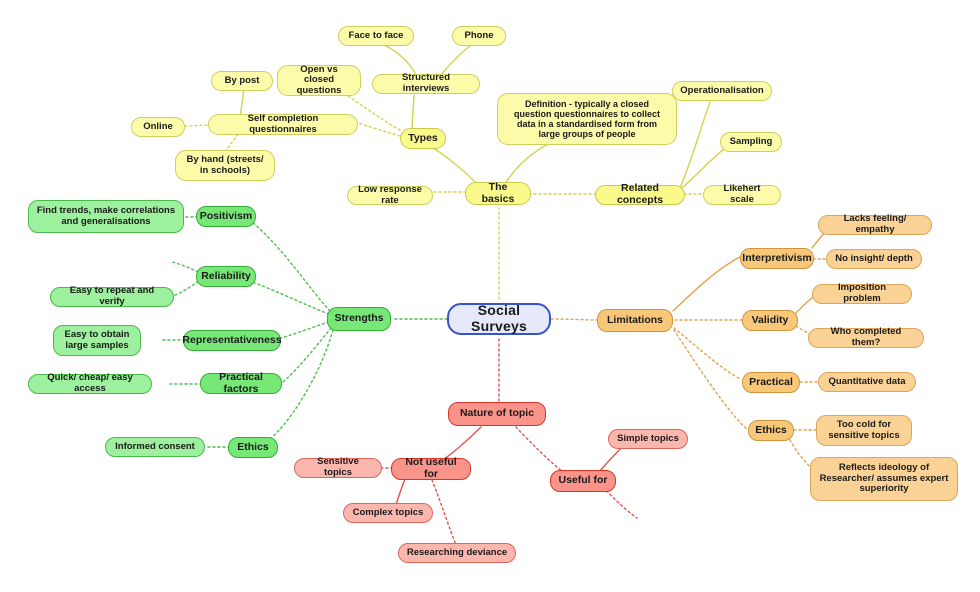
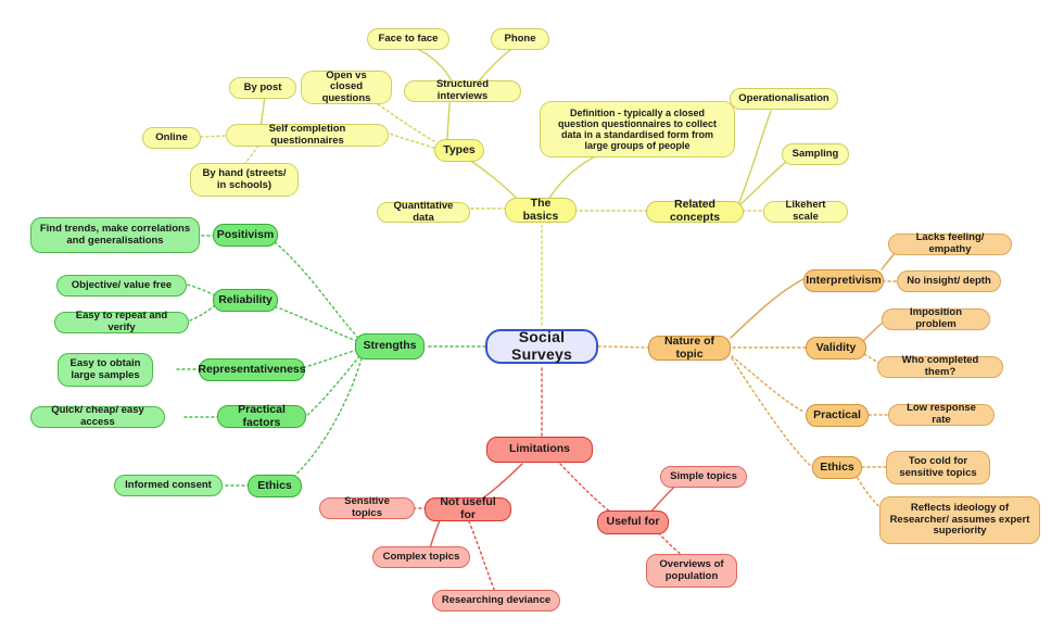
  Social Surveys
  The basics
  Types
- Low response rate
+ Quantitative data
  Definition - typically a closed question questionnaires to collect data in a standardised form from large groups of people
  Related concepts
  Operationalisation
  Sampling
  Likehert scale
  Structured interviews
  Face to face
  Phone
  Open vs closed
  questions
  Self completion questionnaires
  By post
  Online
  By hand (streets/
  in schools)
  Strengths
  Positivism
  Find trends, make correlations
  and generalisations
  Reliability
+ Objective/ value free
  Easy to repeat and verify
  Representativeness
  Easy to obtain
  large samples
  Practical factors
  Quick/ cheap/ easy access
  Ethics
  Informed consent
- Limitations
+ Nature of topic
  Interpretivism
  Lacks feeling/ empathy
  No insight/ depth
  Validity
  Imposition problem
  Who completed them?
  Practical
- Quantitative data
+ Low response rate
  Ethics
  Too cold for
  sensitive topics
  Reflects ideology of
  Researcher/ assumes expert
  superiority
- Nature of topic
+ Limitations
  Not useful for
  Sensitive topics
  Complex topics
  Researching deviance
  Useful for
  Simple topics
+ Overviews of
+ population
